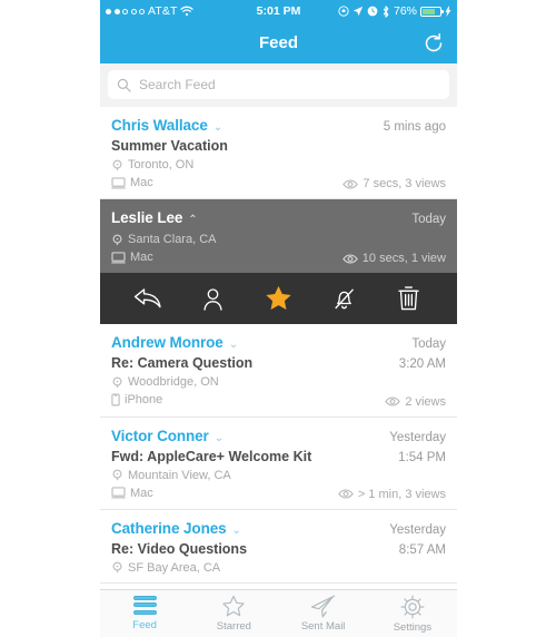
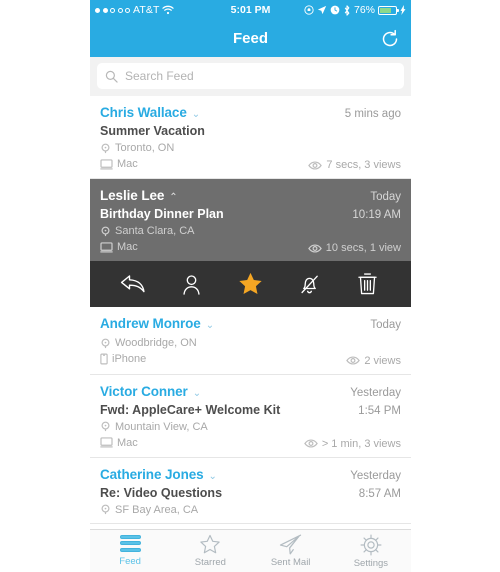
  AT&T
  5:01 PM
  76%
  Feed
  Search Feed
  Chris Wallace ⌄
  5 mins ago
  Summer Vacation
  Toronto, ON
  Mac
  7 secs, 3 views
  Leslie Lee ⌃
  Today
+ Birthday Dinner Plan
+ 10:19 AM
  Santa Clara, CA
  Mac
  10 secs, 1 view
  Andrew Monroe ⌄
  Today
- Re: Camera Question
- 3:20 AM
  Woodbridge, ON
  iPhone
  2 views
  Victor Conner ⌄
  Yesterday
  Fwd: AppleCare+ Welcome Kit
  1:54 PM
  Mountain View, CA
  Mac
  > 1 min, 3 views
  Catherine Jones ⌄
  Yesterday
  Re: Video Questions
  8:57 AM
  SF Bay Area, CA
  Feed
  Starred
  Sent Mail
  Settings
